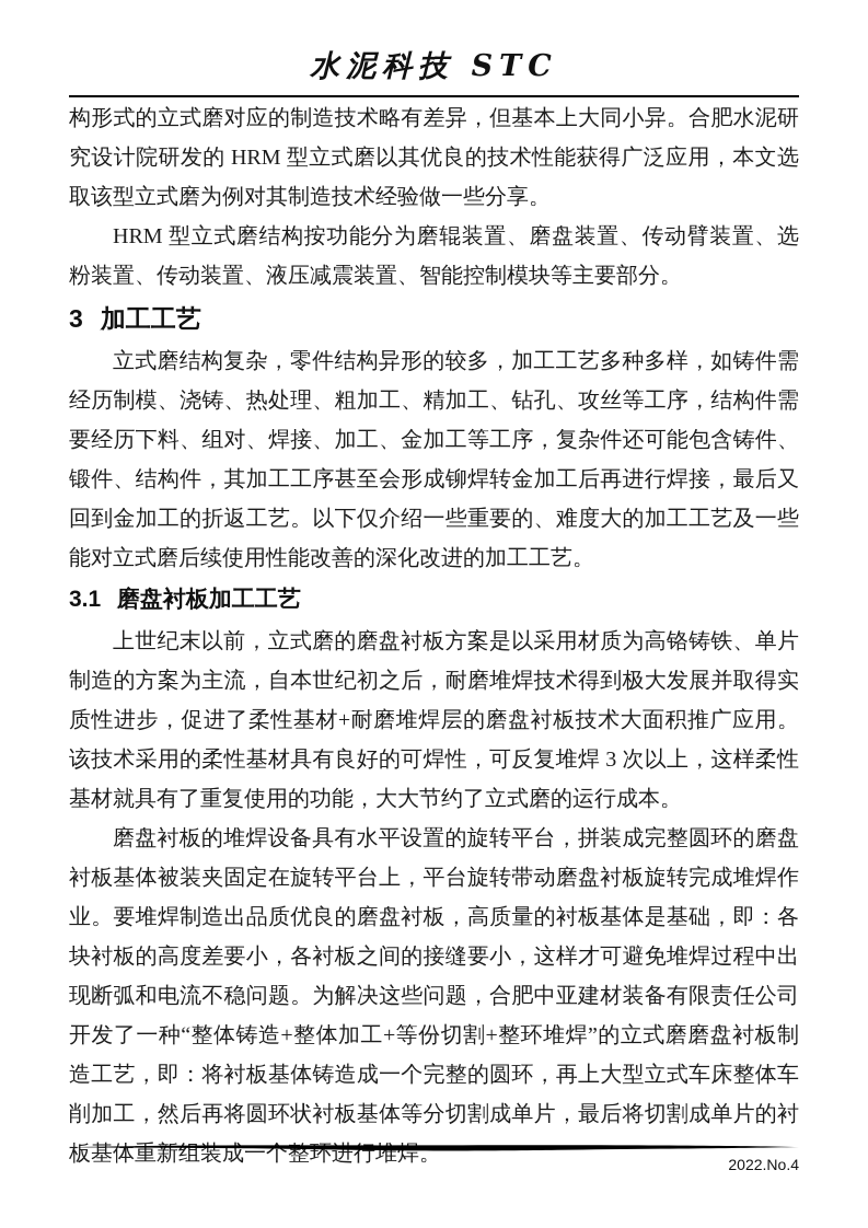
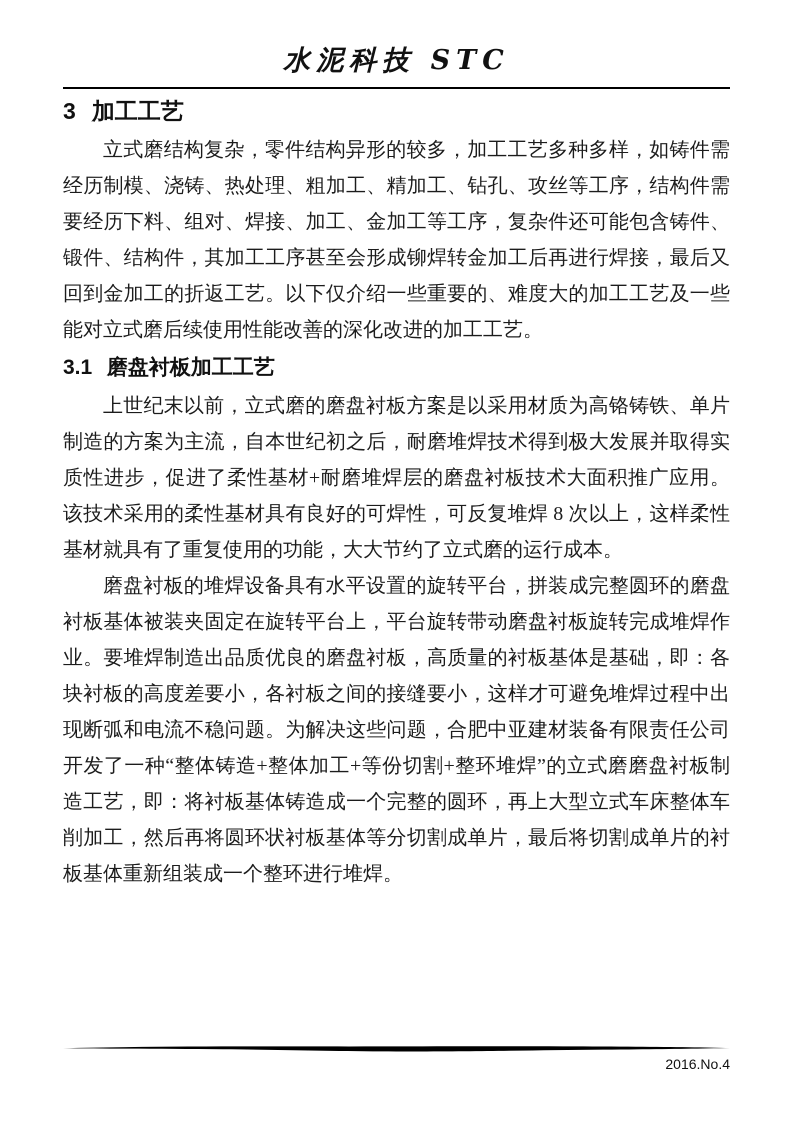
  水泥科技 STC
- 构形式的立式磨对应的制造技术略有差异，但基本上大同小异。合肥水泥研究设计院研发的 HRM 型立式磨以其优良的技术性能获得广泛应用，本文选取该型立式磨为例对其制造技术经验做一些分享。
- HRM 型立式磨结构按功能分为磨辊装置、磨盘装置、传动臂装置、选粉装置、传动装置、液压减震装置、智能控制模块等主要部分。
  3 加工工艺
  立式磨结构复杂，零件结构异形的较多，加工工艺多种多样，如铸件需经历制模、浇铸、热处理、粗加工、精加工、钻孔、攻丝等工序，结构件需要经历下料、组对、焊接、加工、金加工等工序，复杂件还可能包含铸件、锻件、结构件，其加工工序甚至会形成铆焊转金加工后再进行焊接，最后又回到金加工的折返工艺。以下仅介绍一些重要的、难度大的加工工艺及一些能对立式磨后续使用性能改善的深化改进的加工工艺。
  3.1 磨盘衬板加工工艺
- 上世纪末以前，立式磨的磨盘衬板方案是以采用材质为高铬铸铁、单片制造的方案为主流，自本世纪初之后，耐磨堆焊技术得到极大发展并取得实质性进步，促进了柔性基材+耐磨堆焊层的磨盘衬板技术大面积推广应用。该技术采用的柔性基材具有良好的可焊性，可反复堆焊 3 次以上，这样柔性基材就具有了重复使用的功能，大大节约了立式磨的运行成本。
+ 上世纪末以前，立式磨的磨盘衬板方案是以采用材质为高铬铸铁、单片制造的方案为主流，自本世纪初之后，耐磨堆焊技术得到极大发展并取得实质性进步，促进了柔性基材+耐磨堆焊层的磨盘衬板技术大面积推广应用。该技术采用的柔性基材具有良好的可焊性，可反复堆焊 8 次以上，这样柔性基材就具有了重复使用的功能，大大节约了立式磨的运行成本。
  磨盘衬板的堆焊设备具有水平设置的旋转平台，拼装成完整圆环的磨盘衬板基体被装夹固定在旋转平台上，平台旋转带动磨盘衬板旋转完成堆焊作业。要堆焊制造出品质优良的磨盘衬板，高质量的衬板基体是基础，即：各块衬板的高度差要小，各衬板之间的接缝要小，这样才可避免堆焊过程中出现断弧和电流不稳问题。为解决这些问题，合肥中亚建材装备有限责任公司开发了一种“整体铸造+整体加工+等份切割+整环堆焊”的立式磨磨盘衬板制造工艺，即：将衬板基体铸造成一个完整的圆环，再上大型立式车床整体车削加工，然后再将圆环状衬板基体等分切割成单片，最后将切割成单片的衬板基体重新组装成一个整环进行堆焊。
- 2022.No.4
+ 2016.No.4
